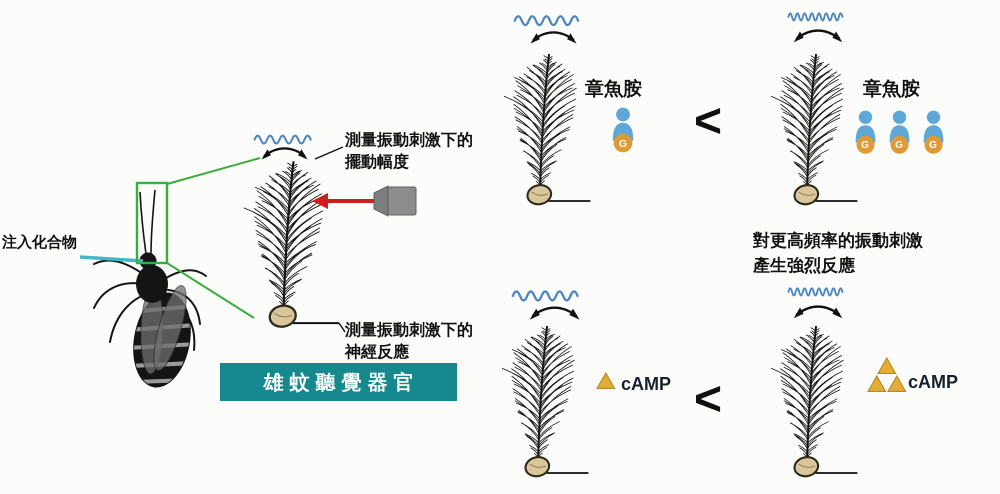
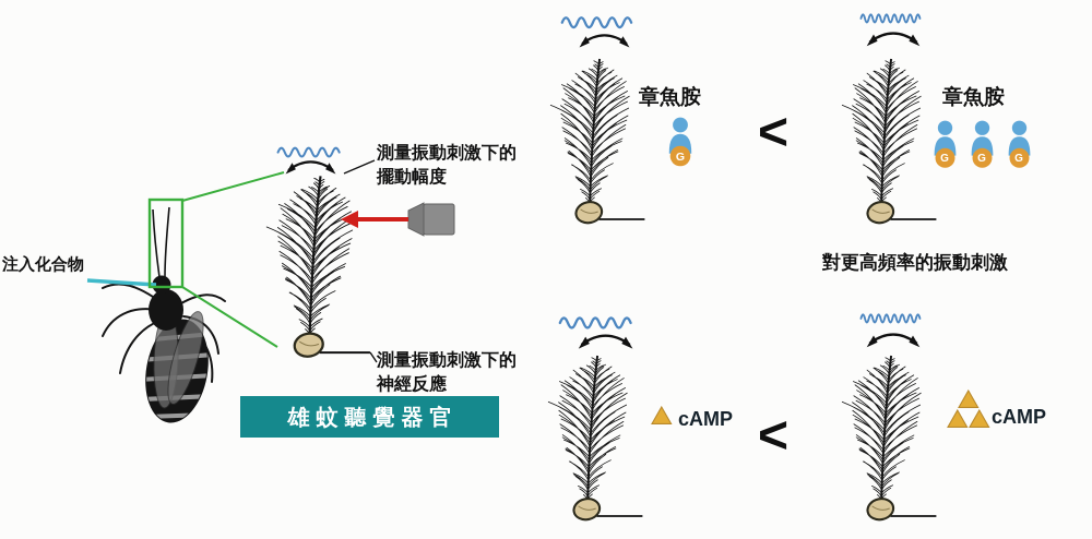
  G
  G
  G
  G
  注入化合物
  測量振動刺激下的
  擺動幅度
  測量振動刺激下的
  神經反應
  雄蚊聽覺器官
  章魚胺
  章魚胺
  <
  <
  對更高頻率的振動刺激
- 產生強烈反應
  cAMP
  cAMP
